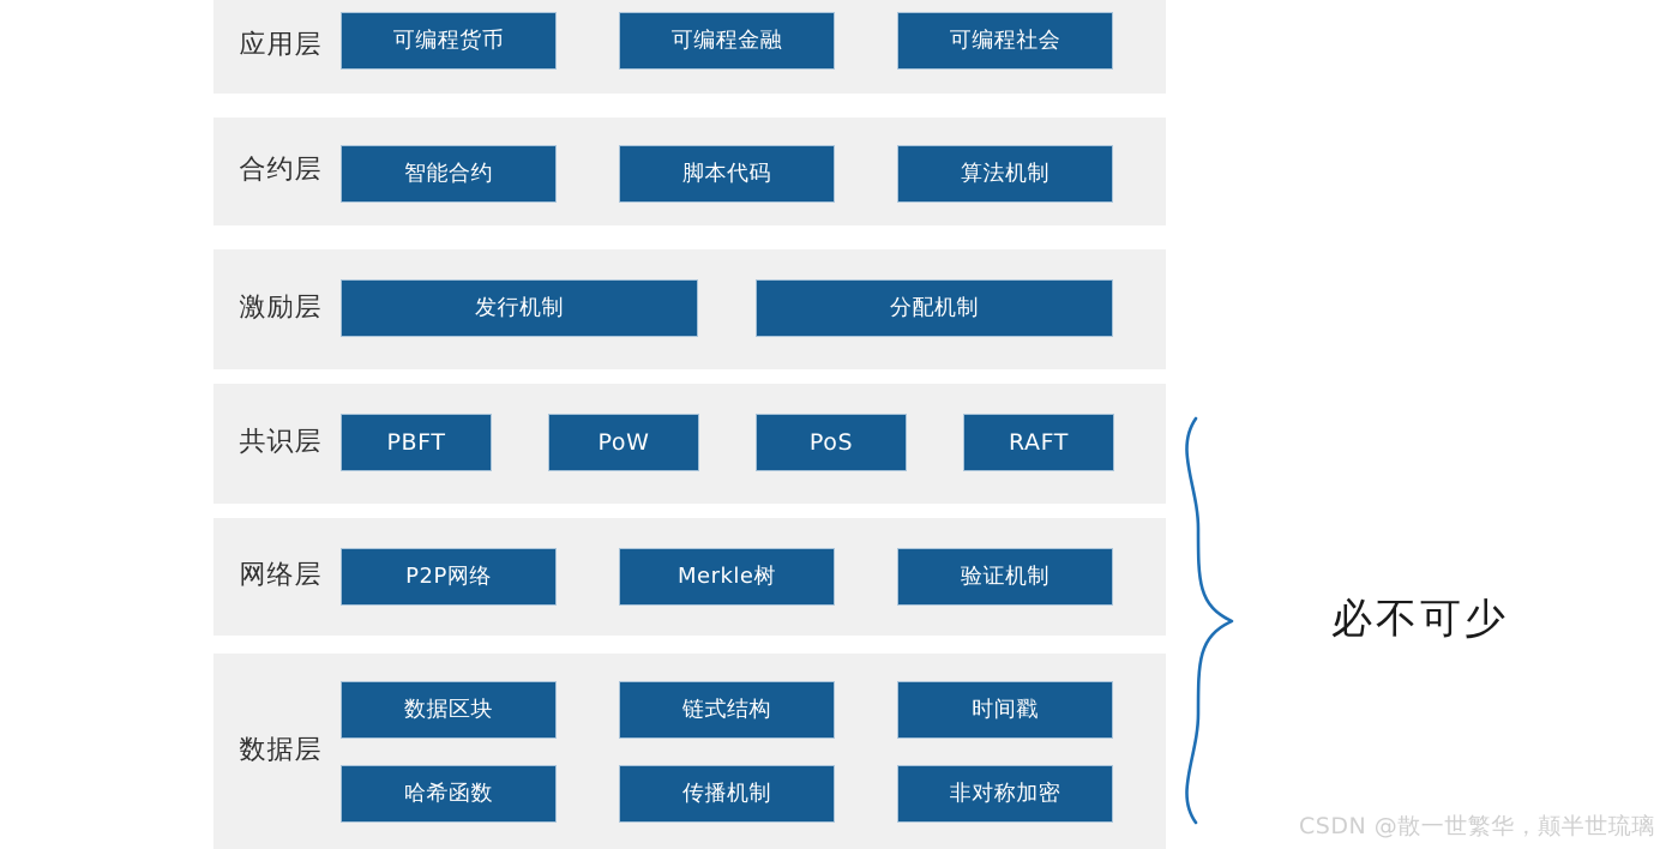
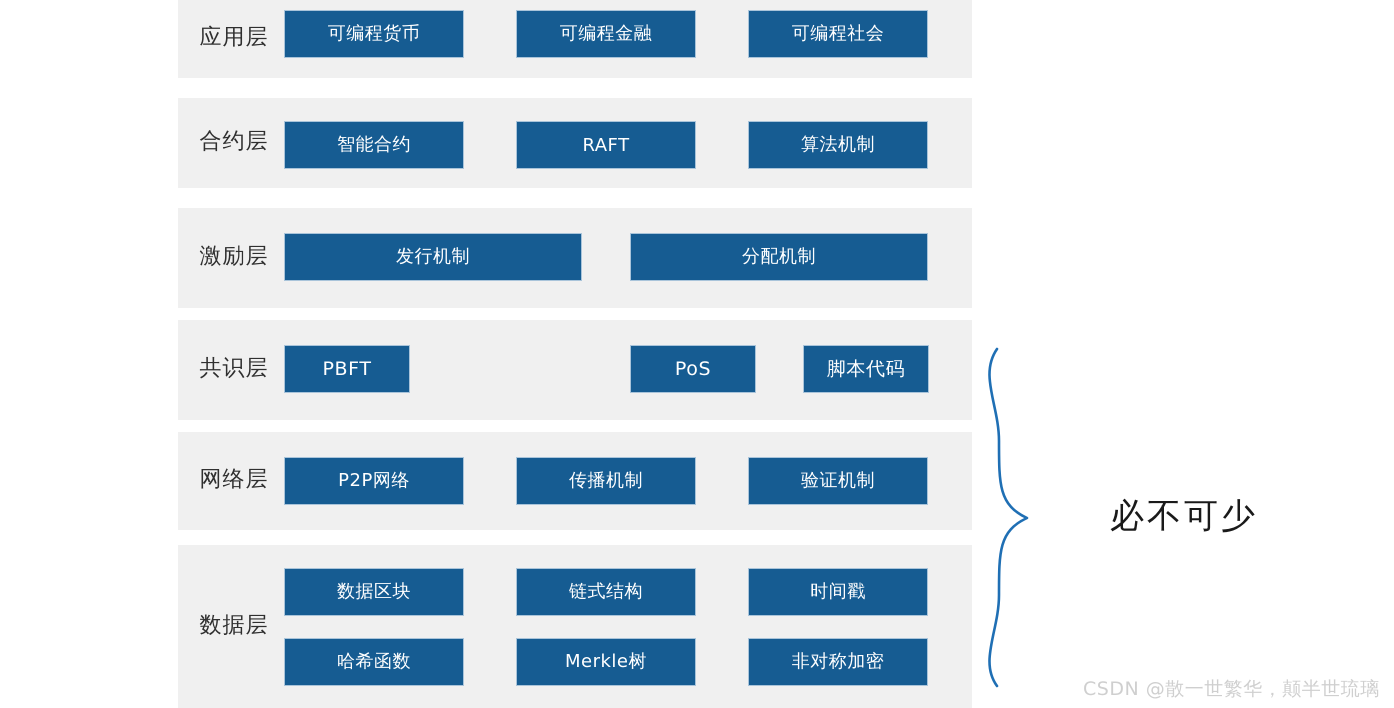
  应用层
  合约层
  激励层
  共识层
  网络层
  数据层
  必不可少
  CSDN @散一世繁华，颠半世琉璃
  可编程货币
  可编程金融
  可编程社会
  智能合约
- 脚本代码
+ RAFT
  算法机制
  发行机制
  分配机制
  PBFT
- PoW
  PoS
- RAFT
+ 脚本代码
  P2P网络
- Merkle树
+ 传播机制
  验证机制
  数据区块
  链式结构
  时间戳
  哈希函数
- 传播机制
+ Merkle树
  非对称加密
